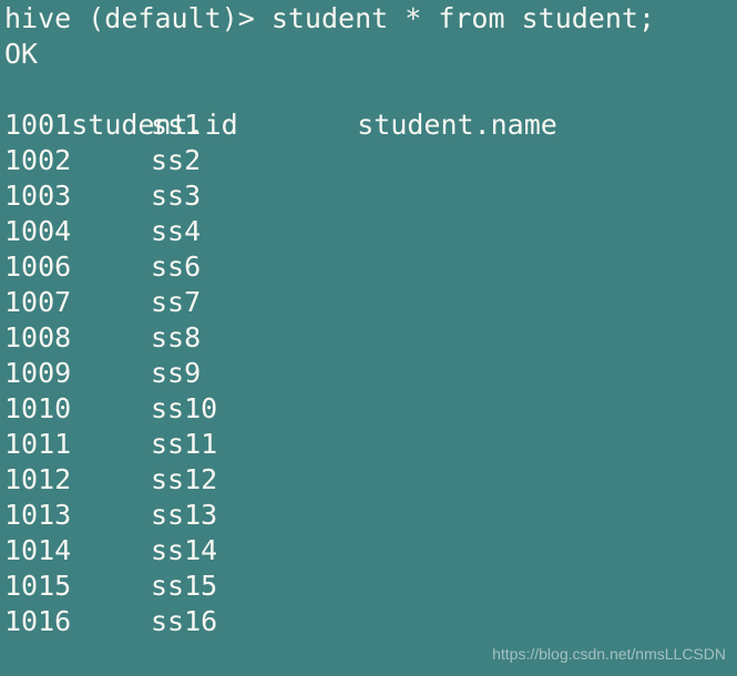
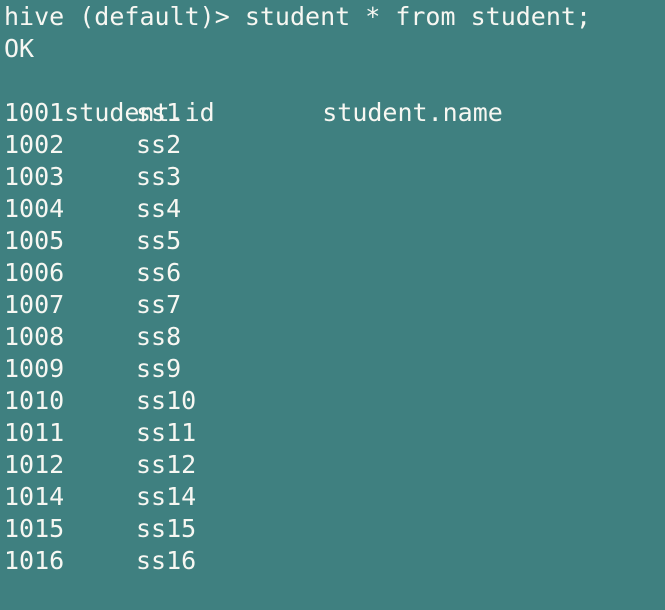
  hive (default)> student * from student;
  OK
  student.id student.name
  1001 ss1
  1002 ss2
  1003 ss3
  1004 ss4
+ 1005 ss5
  1006 ss6
  1007 ss7
  1008 ss8
  1009 ss9
  1010 ss10
  1011 ss11
  1012 ss12
- 1013 ss13
  1014 ss14
  1015 ss15
  1016 ss16
- https://blog.csdn.net/nmsLLCSDN
